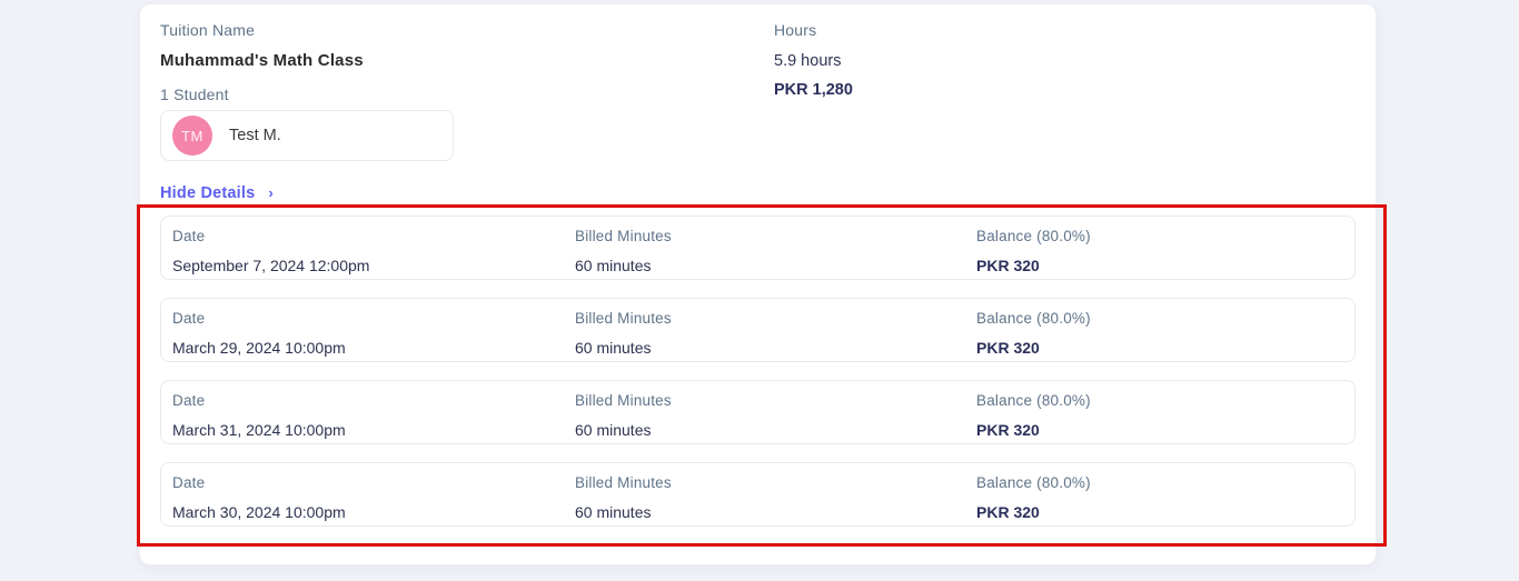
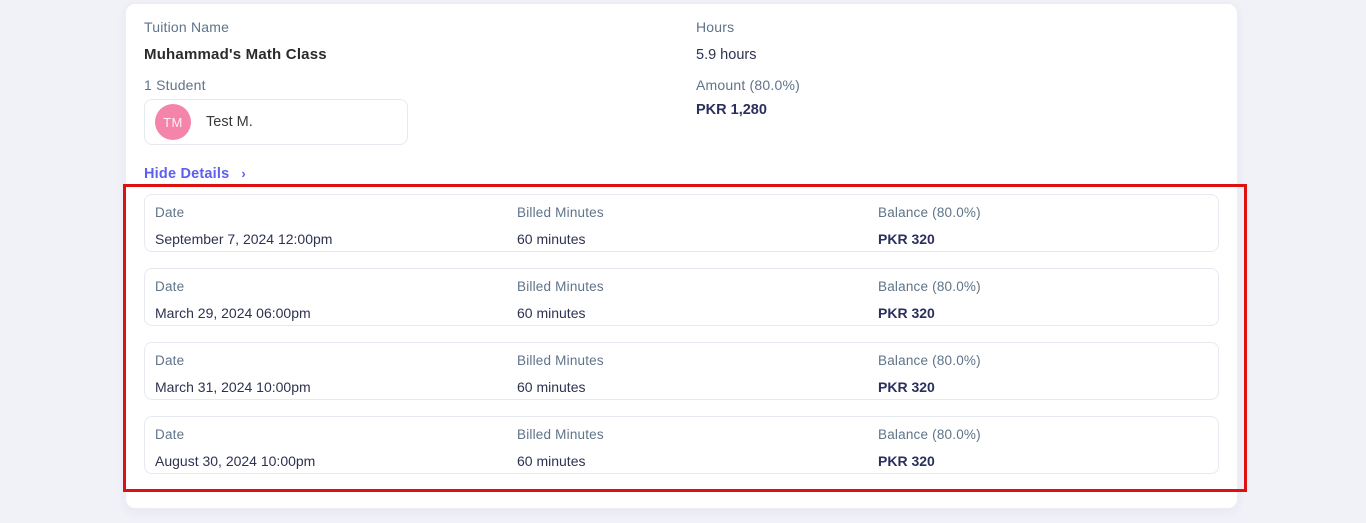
  Tuition Name
  Muhammad's Math Class
  1 Student
  TM
  Test M.
  Hours
  5.9 hours
+ Amount (80.0%)
  PKR 1,280
  Hide Details
  ›
  Date
  September 7, 2024 12:00pm
  Billed Minutes
  60 minutes
  Balance (80.0%)
  PKR 320
  Date
- March 29, 2024 10:00pm
+ March 29, 2024 06:00pm
  Billed Minutes
  60 minutes
  Balance (80.0%)
  PKR 320
  Date
  March 31, 2024 10:00pm
  Billed Minutes
  60 minutes
  Balance (80.0%)
  PKR 320
  Date
- March 30, 2024 10:00pm
+ August 30, 2024 10:00pm
  Billed Minutes
  60 minutes
  Balance (80.0%)
  PKR 320
